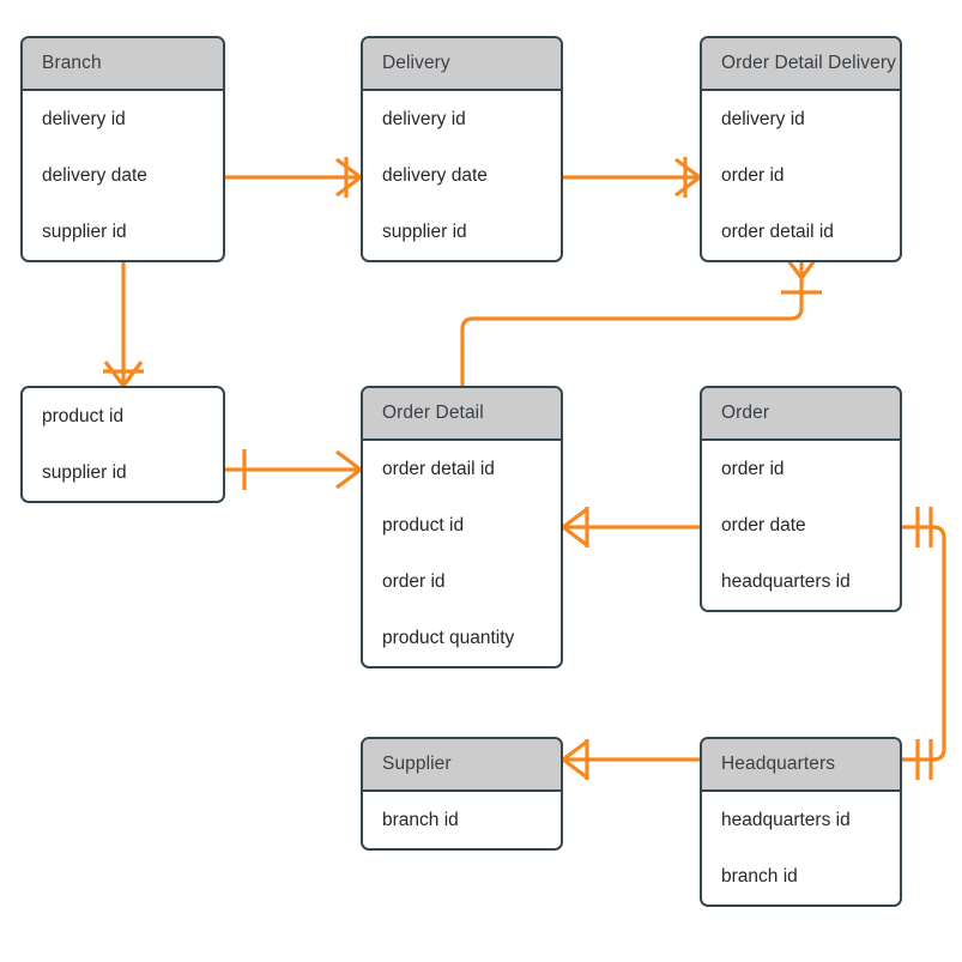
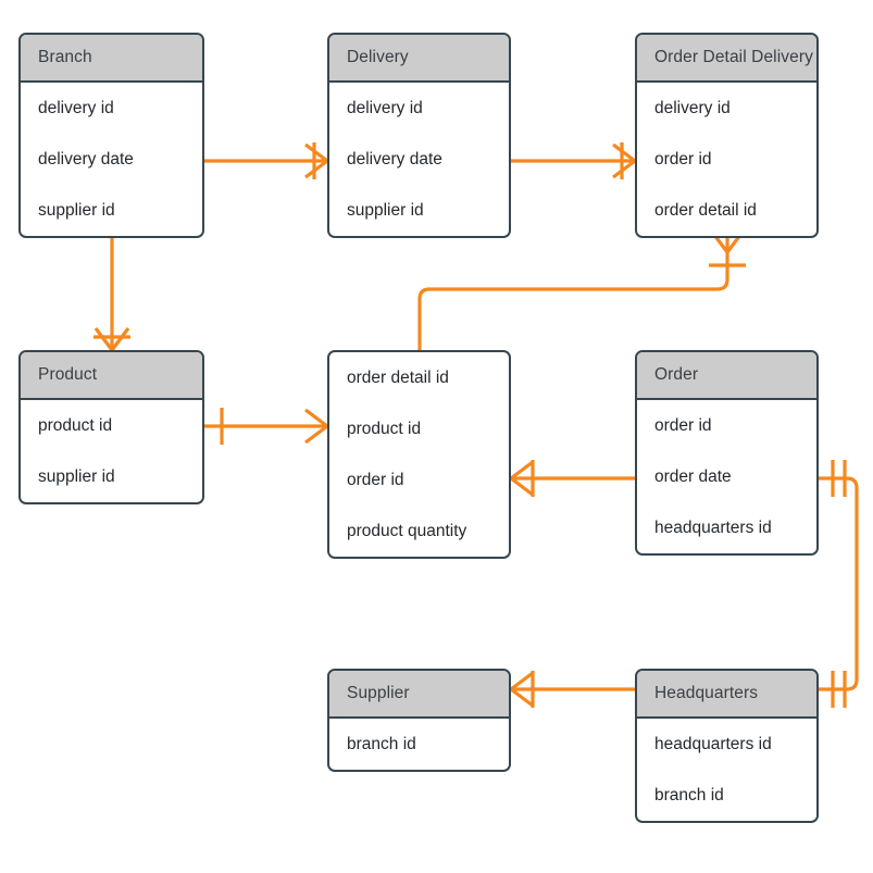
  Branch
  delivery id
  delivery date
  supplier id
  Delivery
  delivery id
  delivery date
  supplier id
  Order Detail Delivery
  delivery id
  order id
  order detail id
+ Product
  product id
  supplier id
- Order Detail
  order detail id
  product id
  order id
  product quantity
  Order
  order id
  order date
  headquarters id
  Supplier
  branch id
  Headquarters
  headquarters id
  branch id
